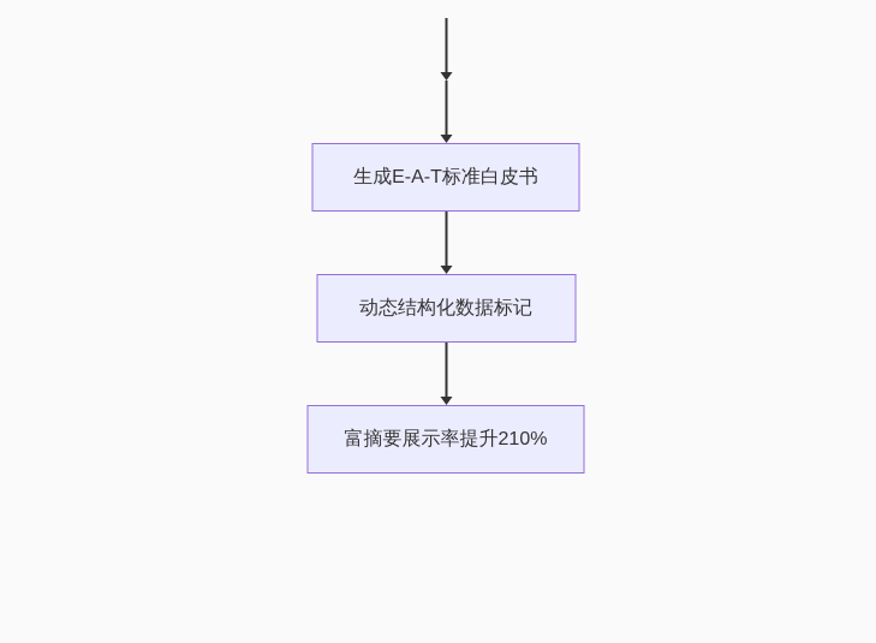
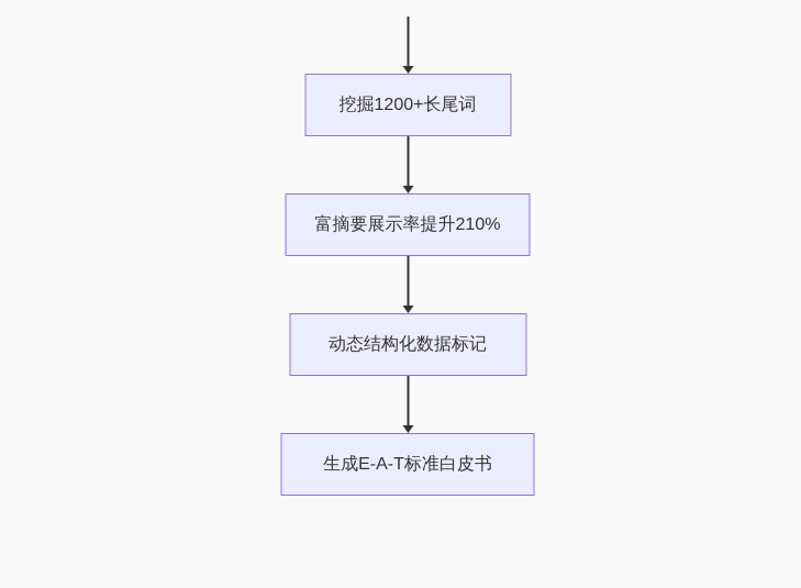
+ 挖掘1200+长尾词
- 生成E-A-T标准白皮书
+ 富摘要展示率提升210%
  动态结构化数据标记
- 富摘要展示率提升210%
+ 生成E-A-T标准白皮书
